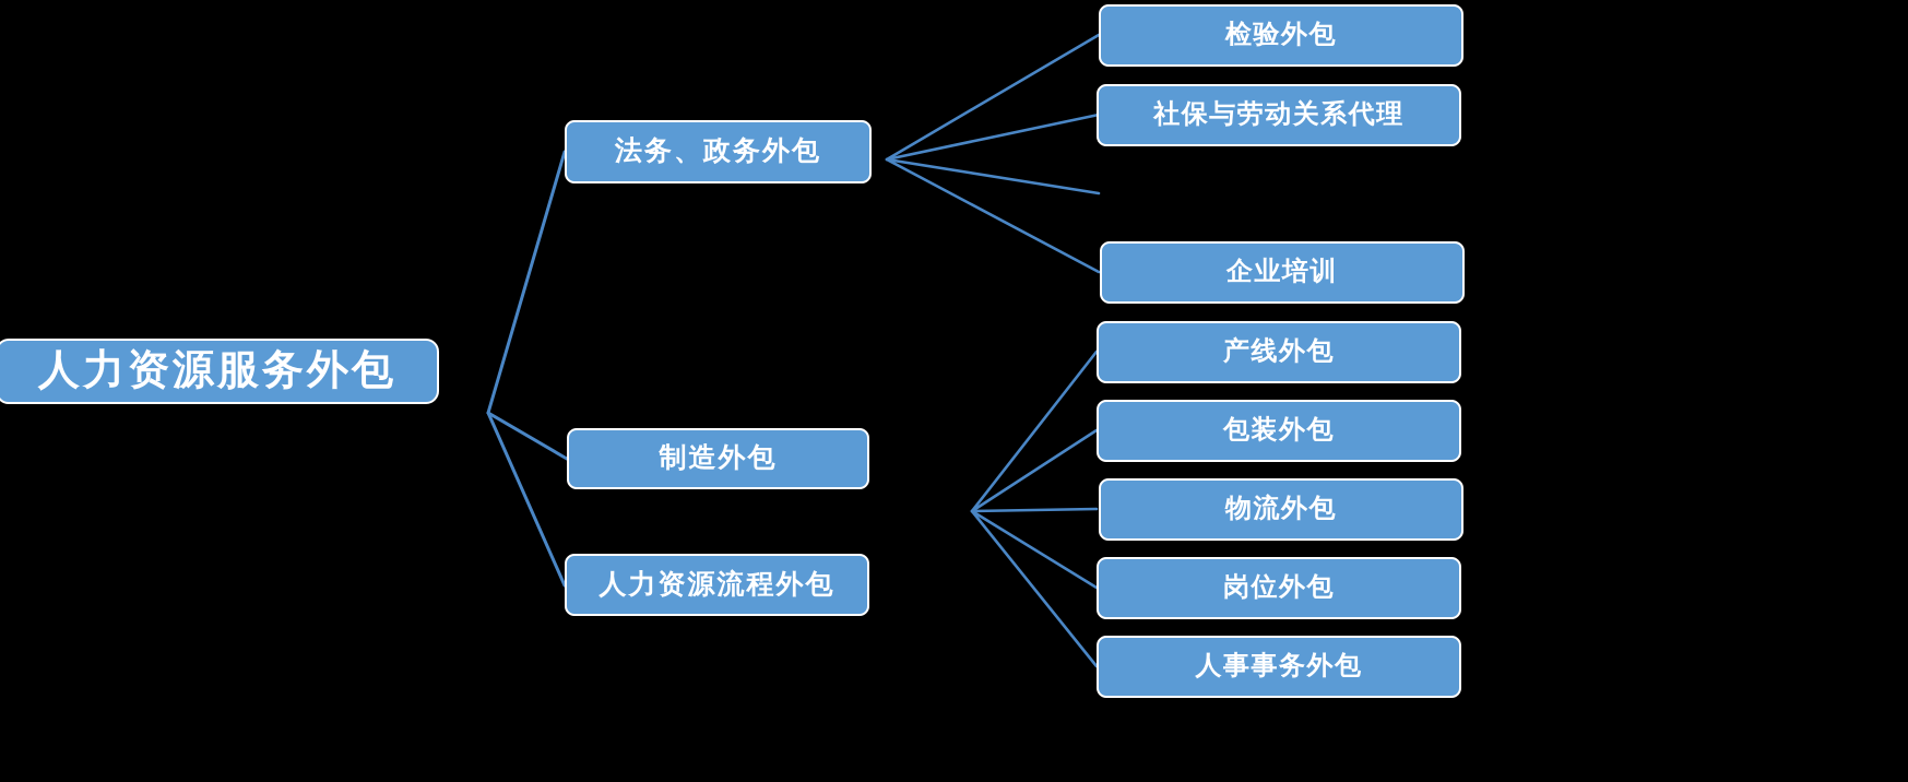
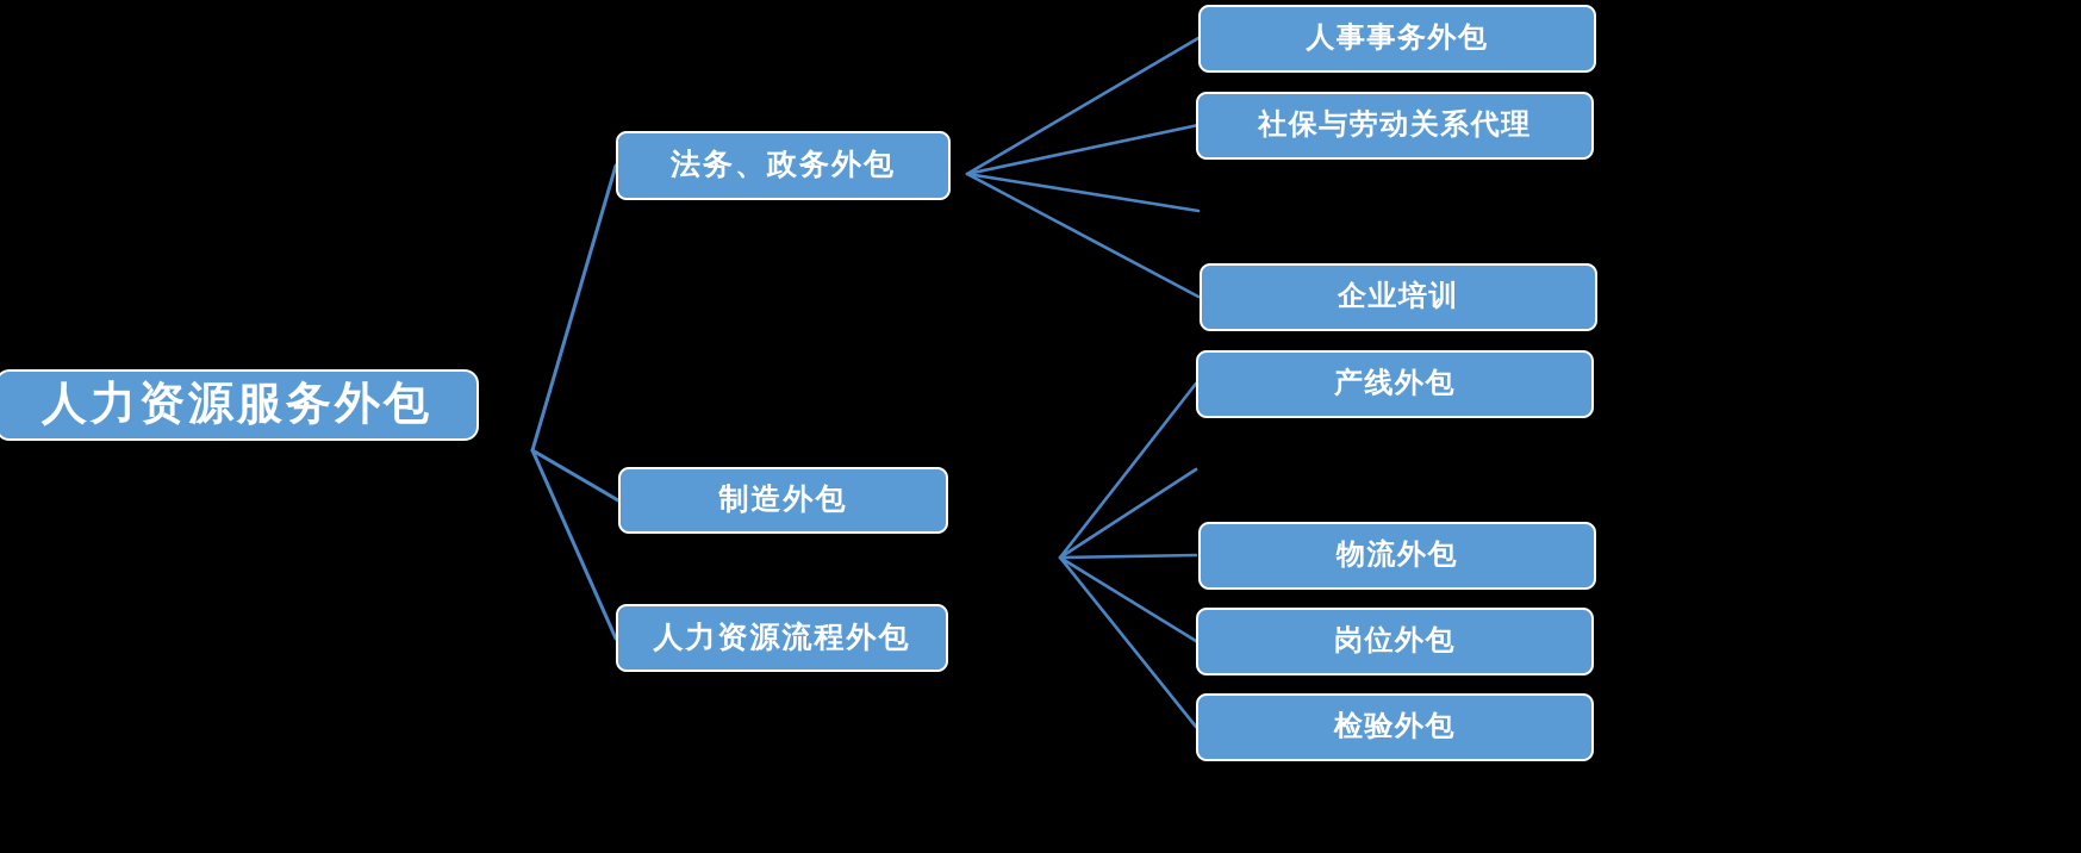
  人力资源服务外包
  法务、政务外包
  制造外包
  人力资源流程外包
- 检验外包
+ 人事事务外包
  社保与劳动关系代理
  企业培训
  产线外包
- 包装外包
  物流外包
  岗位外包
- 人事事务外包
+ 检验外包
